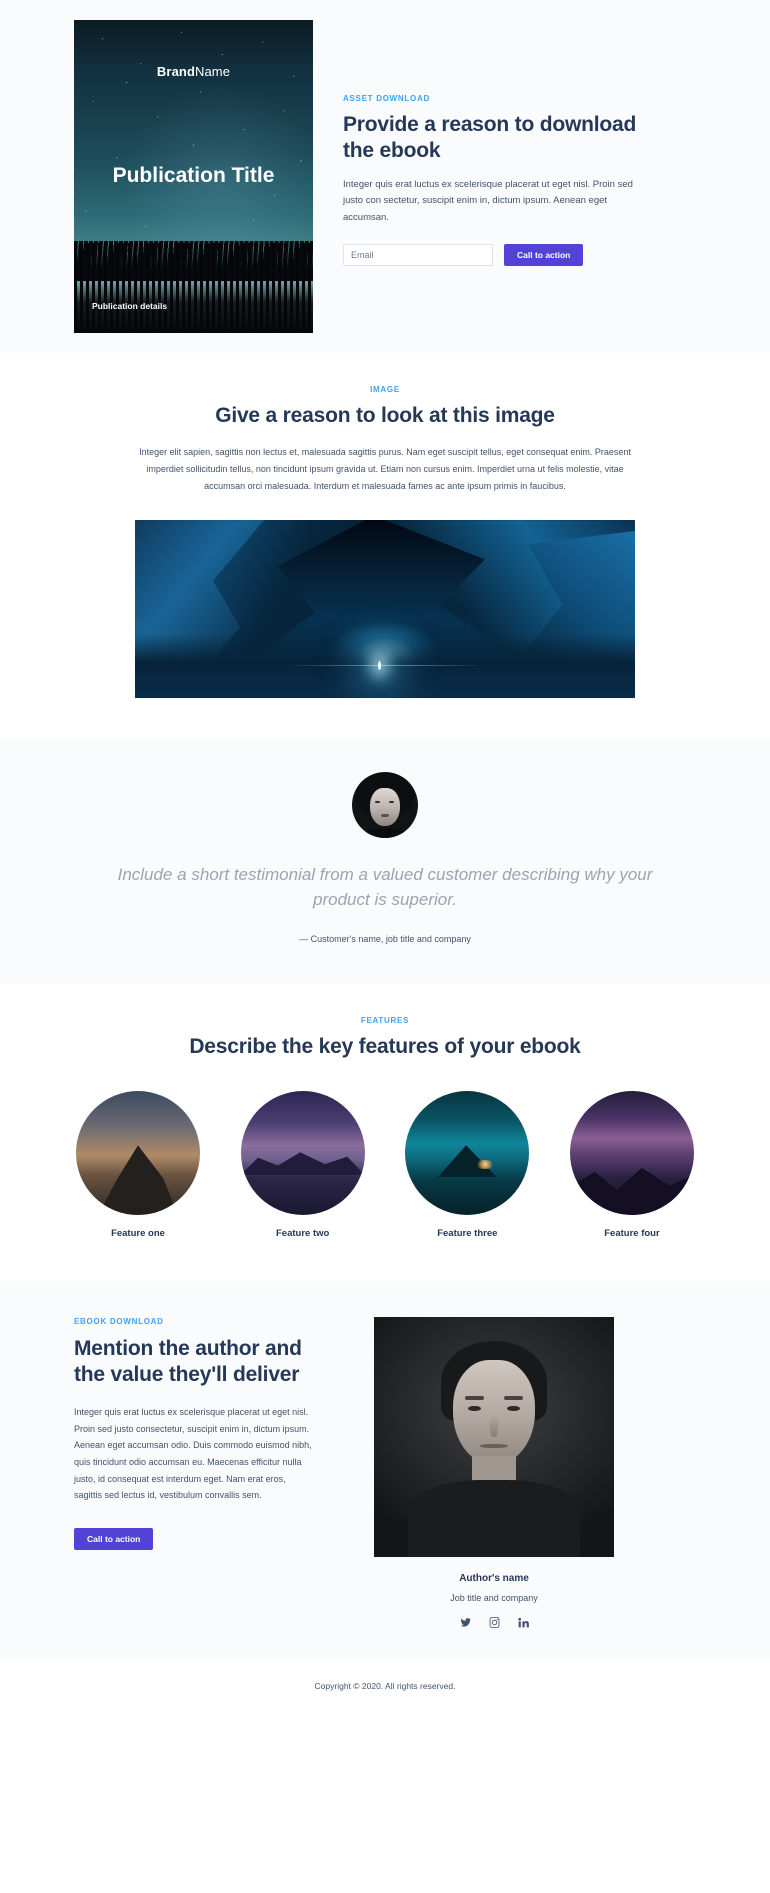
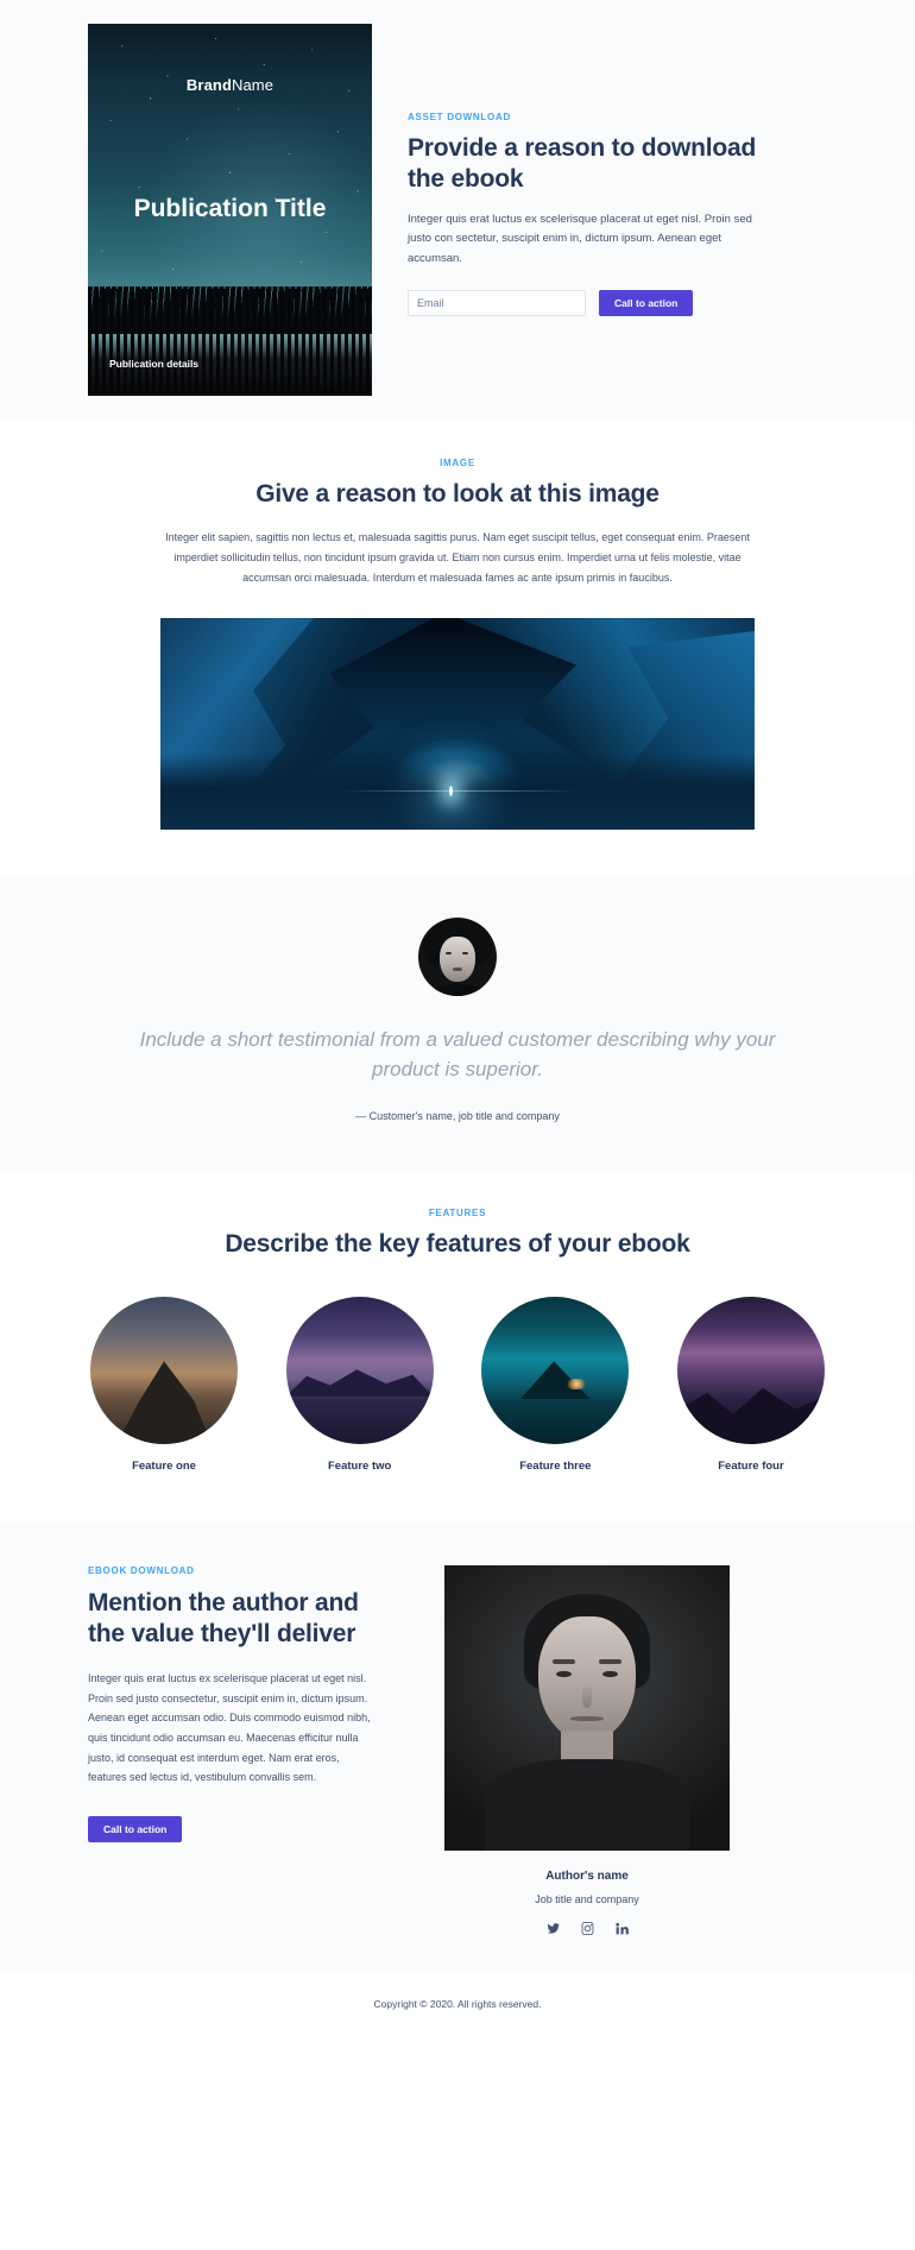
  BrandName
  Publication Title
  Publication details
  ASSET DOWNLOAD
  Provide a reason to download the ebook
  Integer quis erat luctus ex scelerisque placerat ut eget nisl. Proin sed justo con sectetur, suscipit enim in, dictum ipsum. Aenean eget accumsan.
  Email
  Call to action
  IMAGE
  Give a reason to look at this image
  Integer elit sapien, sagittis non lectus et, malesuada sagittis purus. Nam eget suscipit tellus, eget consequat enim. Praesent imperdiet sollicitudin tellus, non tincidunt ipsum gravida ut. Etiam non cursus enim. Imperdiet urna ut felis molestie, vitae accumsan orci malesuada. Interdum et malesuada fames ac ante ipsum primis in faucibus.
  Include a short testimonial from a valued customer describing why your product is superior.
  — Customer's name, job title and company
  FEATURES
  Describe the key features of your ebook
  Feature one
  Feature two
  Feature three
  Feature four
  EBOOK DOWNLOAD
  Mention the author and the value they'll deliver
- Integer quis erat luctus ex scelerisque placerat ut eget nisl. Proin sed justo consectetur, suscipit enim in, dictum ipsum. Aenean eget accumsan odio. Duis commodo euismod nibh, quis tincidunt odio accumsan eu. Maecenas efficitur nulla justo, id consequat est interdum eget. Nam erat eros, sagittis sed lectus id, vestibulum convallis sem.
+ Integer quis erat luctus ex scelerisque placerat ut eget nisl. Proin sed justo consectetur, suscipit enim in, dictum ipsum. Aenean eget accumsan odio. Duis commodo euismod nibh, quis tincidunt odio accumsan eu. Maecenas efficitur nulla justo, id consequat est interdum eget. Nam erat eros, features sed lectus id, vestibulum convallis sem.
  Call to action
  Author's name
  Job title and company
  Copyright © 2020. All rights reserved.
